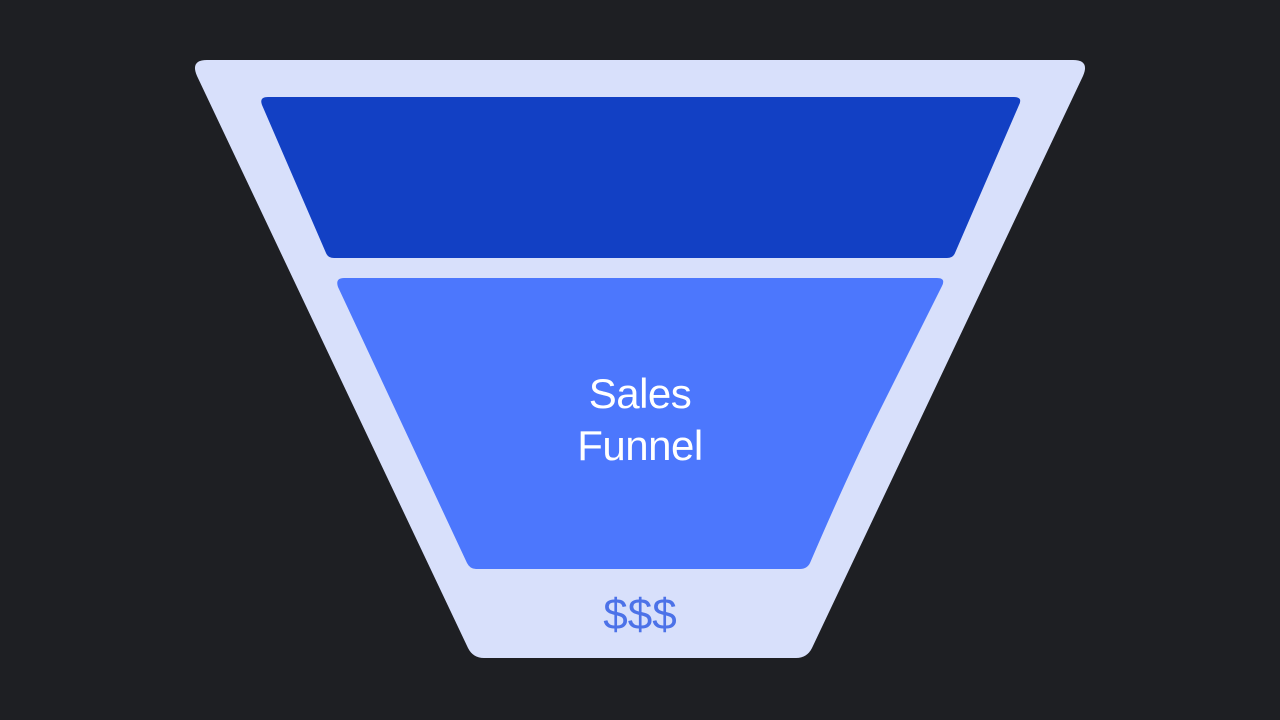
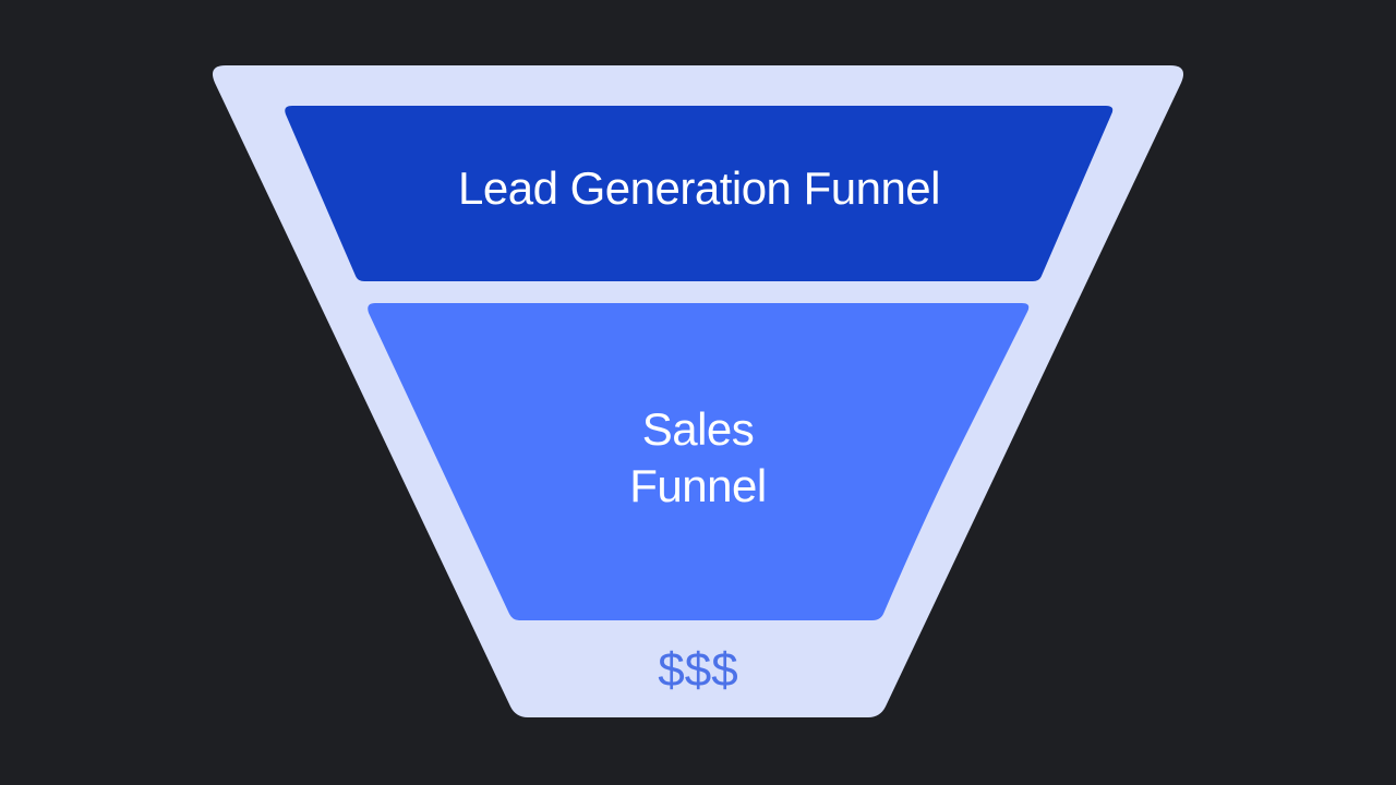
+ Lead Generation Funnel
  Sales
  Funnel
  $$$
